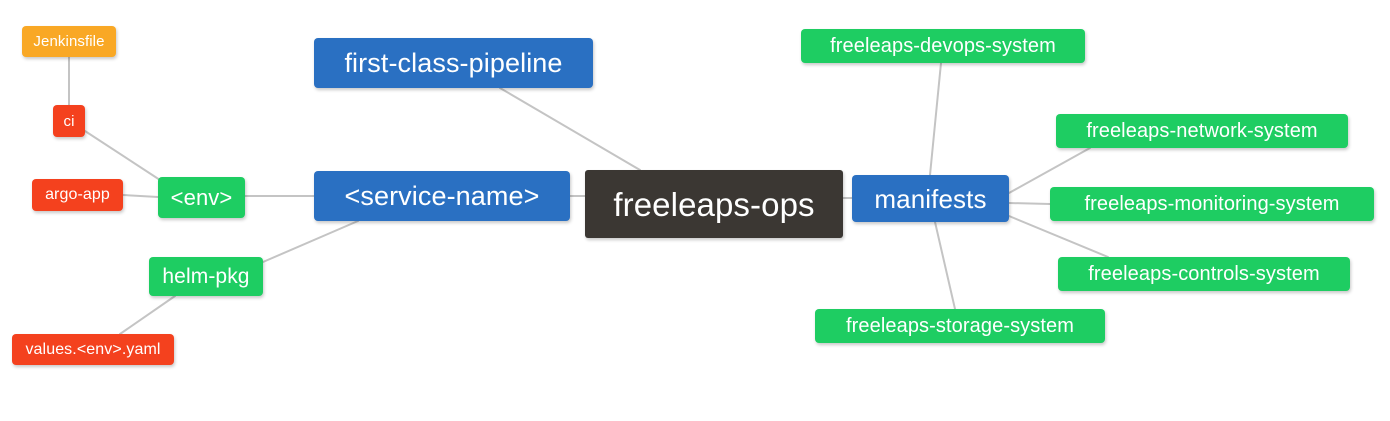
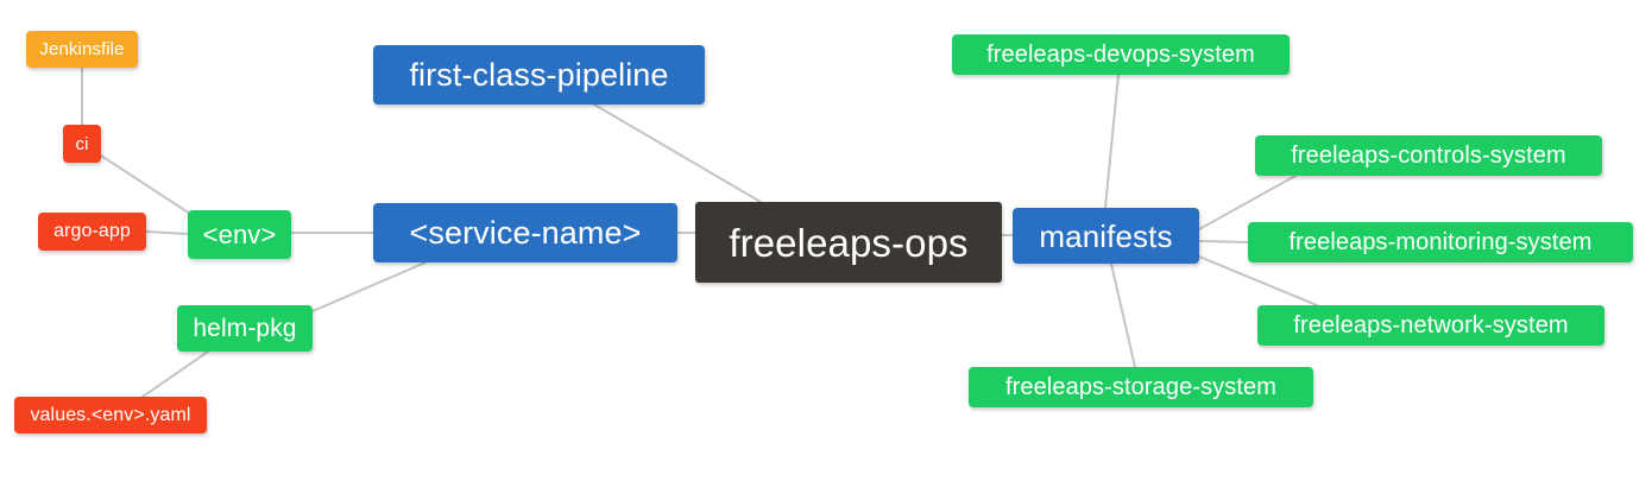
  Jenkinsfile
  ci
  argo-app
  <env>
  <service-name>
  first-class-pipeline
  helm-pkg
  values.<env>.yaml
  freeleaps-ops
  manifests
  freeleaps-devops-system
- freeleaps-network-system
+ freeleaps-controls-system
  freeleaps-monitoring-system
- freeleaps-controls-system
+ freeleaps-network-system
  freeleaps-storage-system
